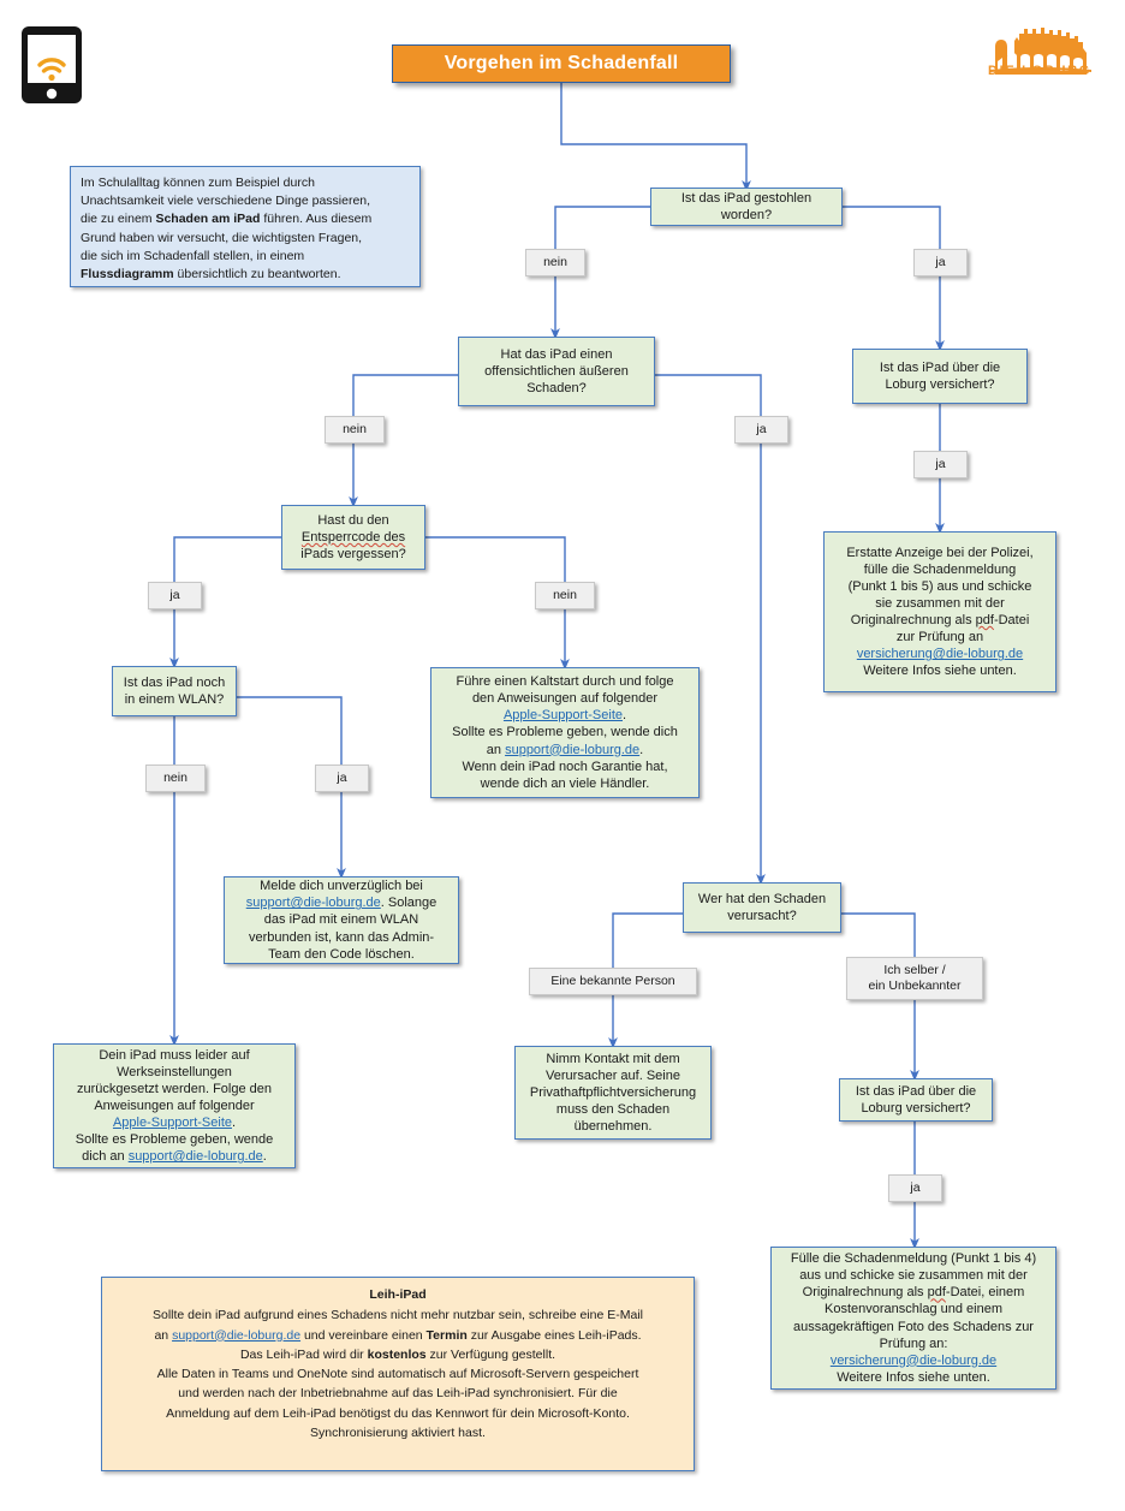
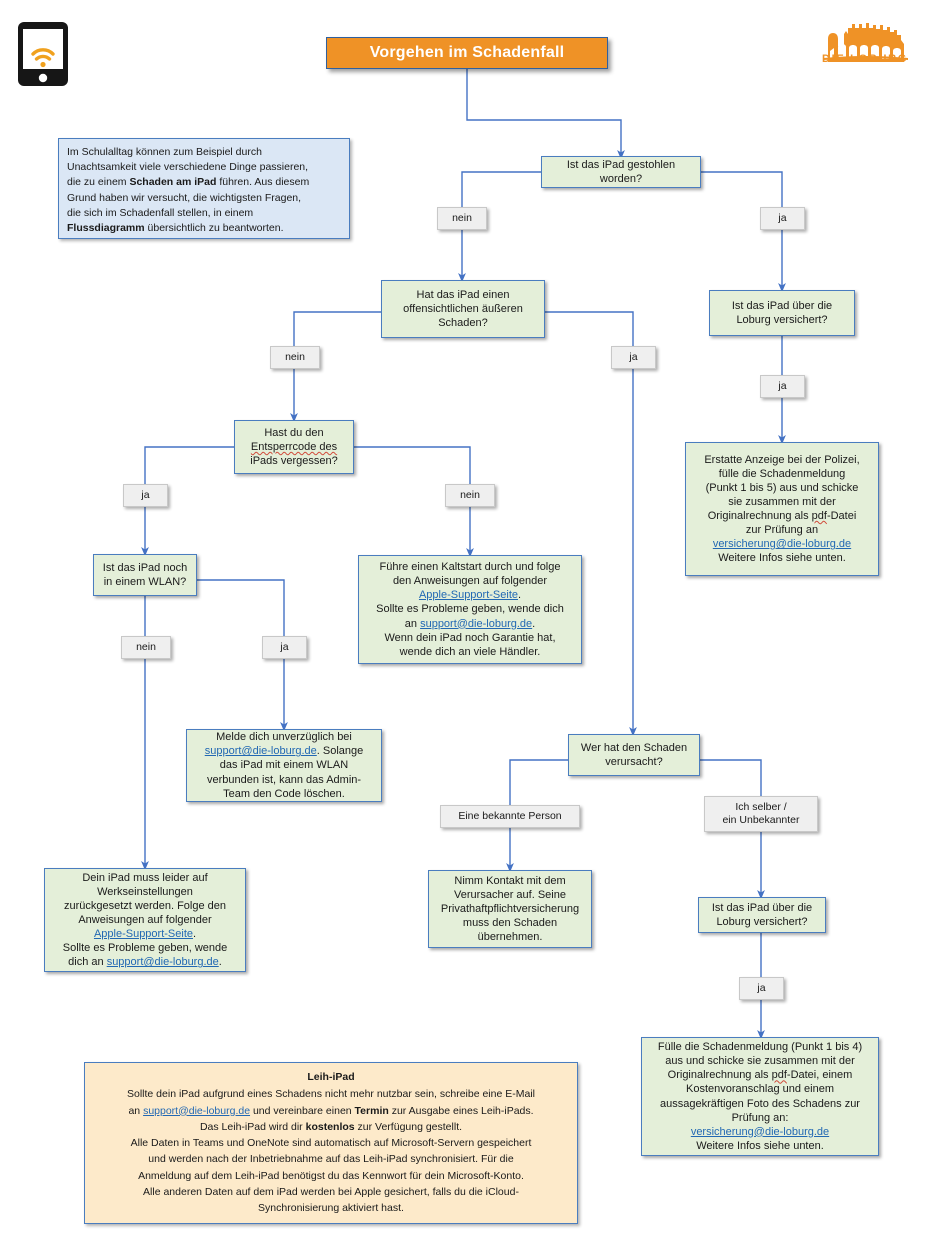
  DIE LOBURG
  Vorgehen im Schadenfall
  Im Schulalltag können zum Beispiel durch
  Unachtsamkeit viele verschiedene Dinge passieren,
  die zu einem Schaden am iPad führen. Aus diesem
  Grund haben wir versucht, die wichtigsten Fragen,
  die sich im Schadenfall stellen, in einem
  Flussdiagramm übersichtlich zu beantworten.
  Ist das iPad gestohlen worden?
  nein
  ja
  Hat das iPad einen
  offensichtlichen äußeren
  Schaden?
  nein
  ja
  Ist das iPad über die
  Loburg versichert?
  ja
  Erstatte Anzeige bei der Polizei,
  fülle die Schadenmeldung
  (Punkt 1 bis 5) aus und schicke
  sie zusammen mit der
  Originalrechnung als pdf-Datei
  zur Prüfung an
  versicherung@die-loburg.de
  Weitere Infos siehe unten.
  Hast du den
  Entsperrcode des
  iPads vergessen?
  ja
  nein
  Führe einen Kaltstart durch und folge
  den Anweisungen auf folgender
  Apple-Support-Seite.
  Sollte es Probleme geben, wende dich
  an support@die-loburg.de.
  Wenn dein iPad noch Garantie hat,
  wende dich an viele Händler.
  Ist das iPad noch
  in einem WLAN?
  nein
  ja
  Melde dich unverzüglich bei
  support@die-loburg.de. Solange
  das iPad mit einem WLAN
  verbunden ist, kann das Admin-
  Team den Code löschen.
  Dein iPad muss leider auf
  Werkseinstellungen
  zurückgesetzt werden. Folge den
  Anweisungen auf folgender
  Apple-Support-Seite.
  Sollte es Probleme geben, wende
  dich an support@die-loburg.de.
  Wer hat den Schaden
  verursacht?
  Eine bekannte Person
  Ich selber /
  ein Unbekannter
  Nimm Kontakt mit dem
  Verursacher auf. Seine
  Privathaftpflichtversicherung
  muss den Schaden
  übernehmen.
  Ist das iPad über die
  Loburg versichert?
  ja
  Fülle die Schadenmeldung (Punkt 1 bis 4)
  aus und schicke sie zusammen mit der
  Originalrechnung als pdf-Datei, einem
  Kostenvoranschlag und einem
  aussagekräftigen Foto des Schadens zur
  Prüfung an:
  versicherung@die-loburg.de
  Weitere Infos siehe unten.
  Leih-iPad
  Sollte dein iPad aufgrund eines Schadens nicht mehr nutzbar sein, schreibe eine E-Mail
  an support@die-loburg.de und vereinbare einen Termin zur Ausgabe eines Leih-iPads.
  Das Leih-iPad wird dir kostenlos zur Verfügung gestellt.
  Alle Daten in Teams und OneNote sind automatisch auf Microsoft-Servern gespeichert
  und werden nach der Inbetriebnahme auf das Leih-iPad synchronisiert. Für die
  Anmeldung auf dem Leih-iPad benötigst du das Kennwort für dein Microsoft-Konto.
+ Alle anderen Daten auf dem iPad werden bei Apple gesichert, falls du die iCloud-
  Synchronisierung aktiviert hast.
